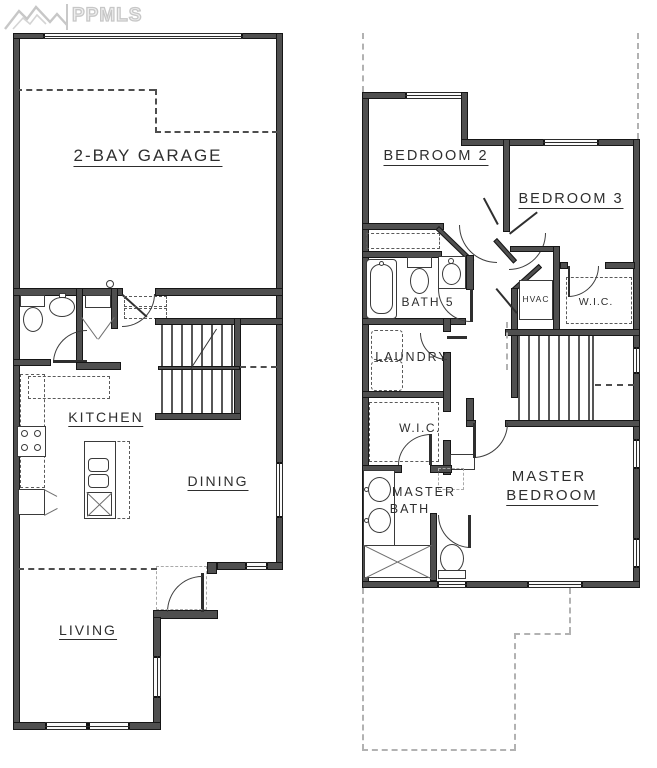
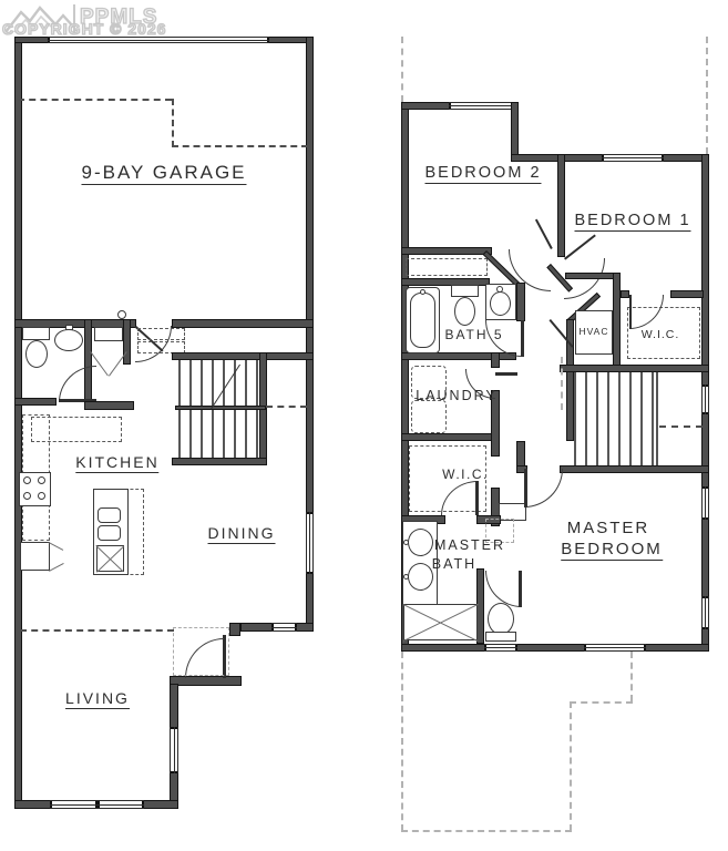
  PPMLS
+ COPYRIGHT © 2026
- 2-BAY GARAGE
+ 9-BAY GARAGE
  KITCHEN
  DINING
  LIVING
  BEDROOM 2
- BEDROOM 3
+ BEDROOM 1
  BATH 5
  LAUNDRY
  HVAC
  W.I.C.
  W.I.C.
  MASTER
  BATH
  MASTER
  BEDROOM
